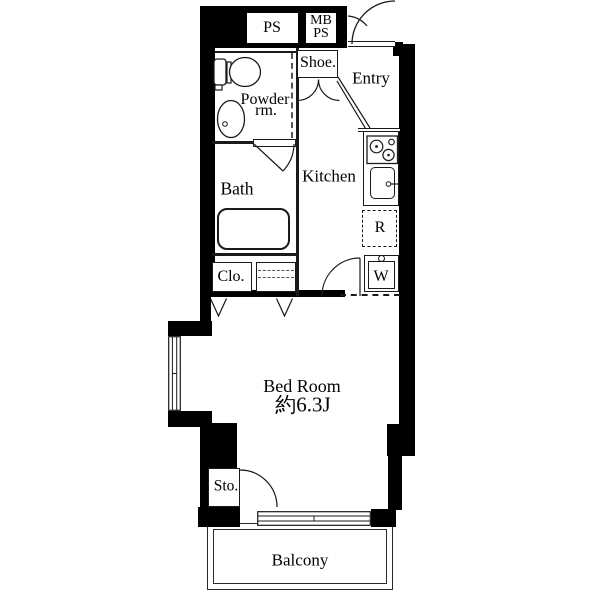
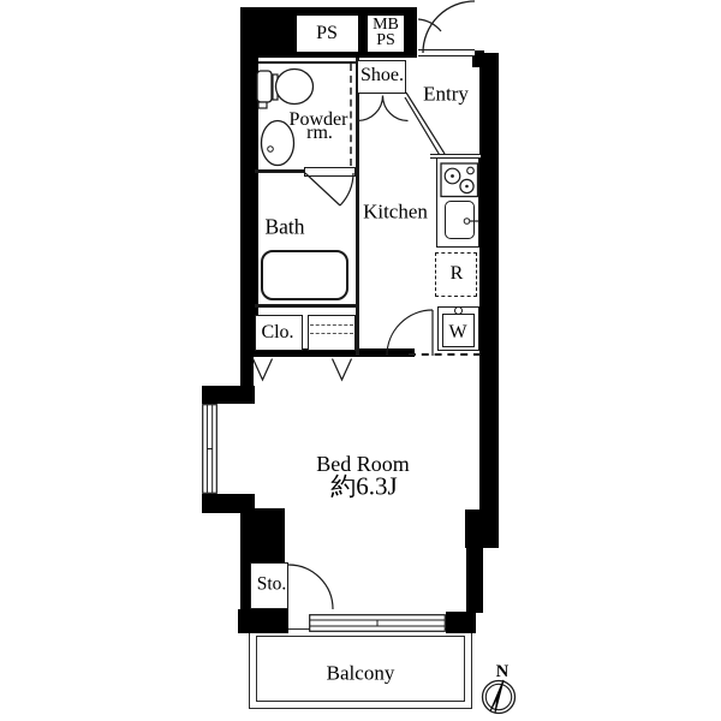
+ N
  PS
  MB
  PS
  Shoe.
  Entry
  Powder
  rm.
  Kitchen
  Bath
  R
  W
  Clo.
  Bed Room
  約6.3J
  Sto.
  Balcony
